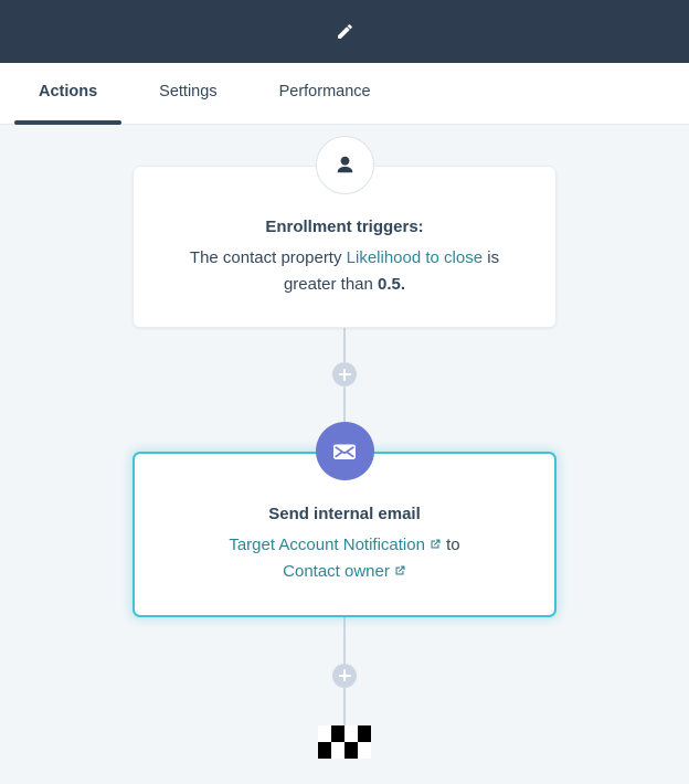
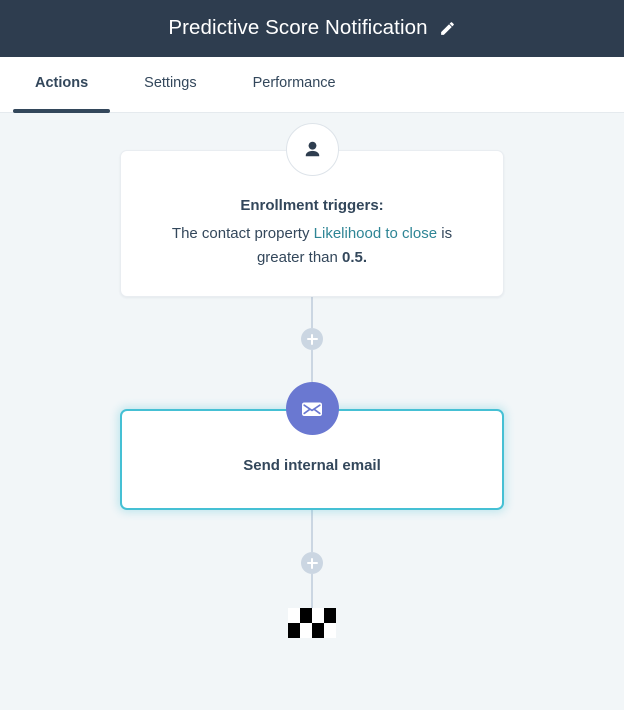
+ Predictive Score Notification
  Actions
  Settings
  Performance
  Enrollment triggers:
  The contact property Likelihood to close is greater than 0.5.
  Send internal email
- Target Account Notification to Contact owner
